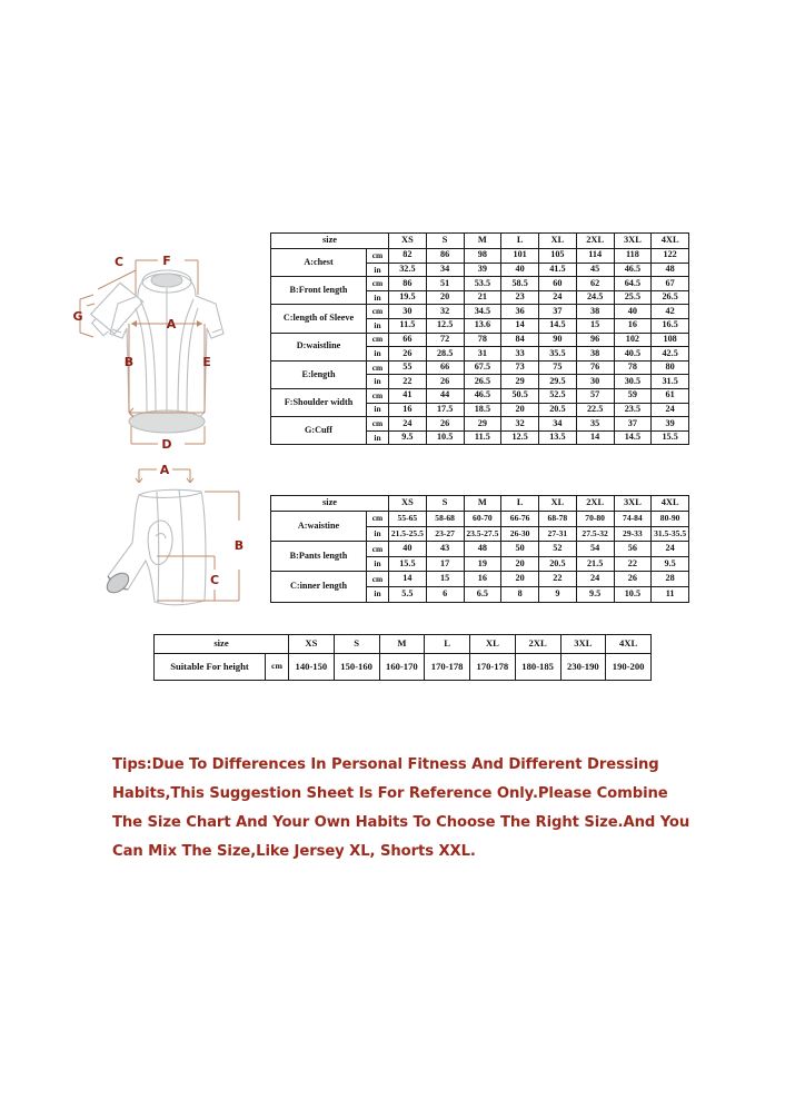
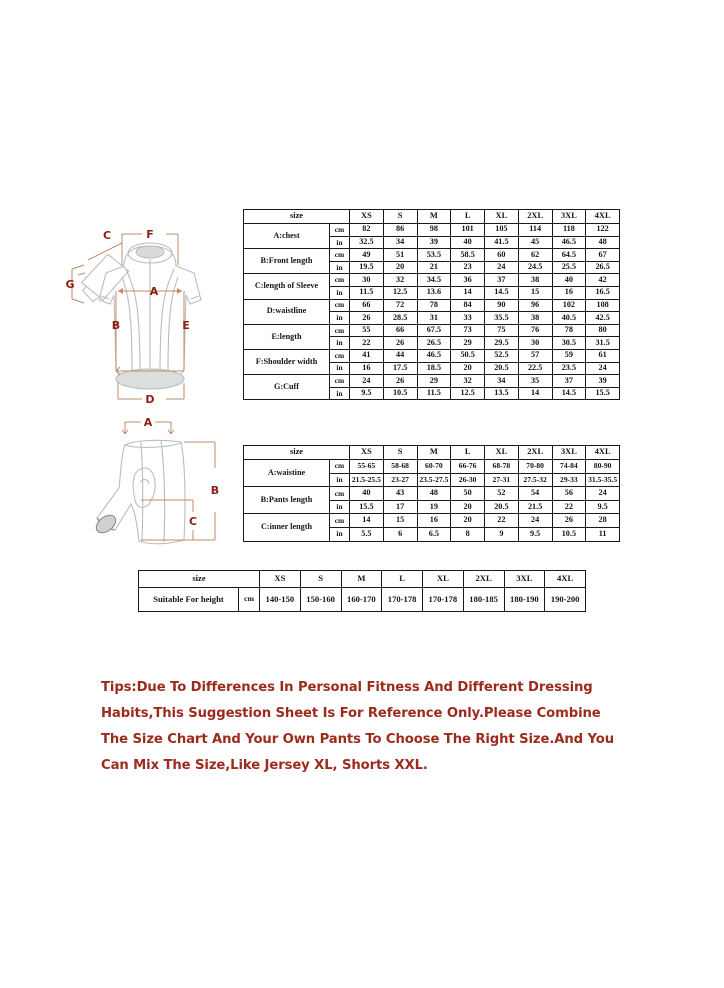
  F
  A
  C
  G
  B
  E
  D
  A
  B
  C
  size	XS	S	M	L	XL	2XL	3XL	4XL
  A:chest	cm	82	86	98	101	105	114	118	122
  in	32.5	34	39	40	41.5	45	46.5	48
- B:Front length	cm	86	51	53.5	58.5	60	62	64.5	67
+ B:Front length	cm	49	51	53.5	58.5	60	62	64.5	67
  in	19.5	20	21	23	24	24.5	25.5	26.5
  C:length of Sleeve	cm	30	32	34.5	36	37	38	40	42
  in	11.5	12.5	13.6	14	14.5	15	16	16.5
  D:waistline	cm	66	72	78	84	90	96	102	108
  in	26	28.5	31	33	35.5	38	40.5	42.5
  E:length	cm	55	66	67.5	73	75	76	78	80
  in	22	26	26.5	29	29.5	30	30.5	31.5
  F:Shoulder width	cm	41	44	46.5	50.5	52.5	57	59	61
  in	16	17.5	18.5	20	20.5	22.5	23.5	24
  G:Cuff	cm	24	26	29	32	34	35	37	39
  in	9.5	10.5	11.5	12.5	13.5	14	14.5	15.5
  size	XS	S	M	L	XL	2XL	3XL	4XL
  A:waistine	cm	55-65	58-68	60-70	66-76	68-78	70-80	74-84	80-90
  in	21.5-25.5	23-27	23.5-27.5	26-30	27-31	27.5-32	29-33	31.5-35.5
  B:Pants length	cm	40	43	48	50	52	54	56	24
  in	15.5	17	19	20	20.5	21.5	22	9.5
  C:inner length	cm	14	15	16	20	22	24	26	28
  in	5.5	6	6.5	8	9	9.5	10.5	11
  size	XS	S	M	L	XL	2XL	3XL	4XL
- Suitable For height	cm	140-150	150-160	160-170	170-178	170-178	180-185	230-190	190-200
+ Suitable For height	cm	140-150	150-160	160-170	170-178	170-178	180-185	180-190	190-200
- Tips:Due To Differences In Personal Fitness And Different Dressing Habits,This Suggestion Sheet Is For Reference Only.Please Combine The Size Chart And Your Own Habits To Choose The Right Size.And You Can Mix The Size,Like Jersey XL, Shorts XXL.
+ Tips:Due To Differences In Personal Fitness And Different Dressing Habits,This Suggestion Sheet Is For Reference Only.Please Combine The Size Chart And Your Own Pants To Choose The Right Size.And You Can Mix The Size,Like Jersey XL, Shorts XXL.
